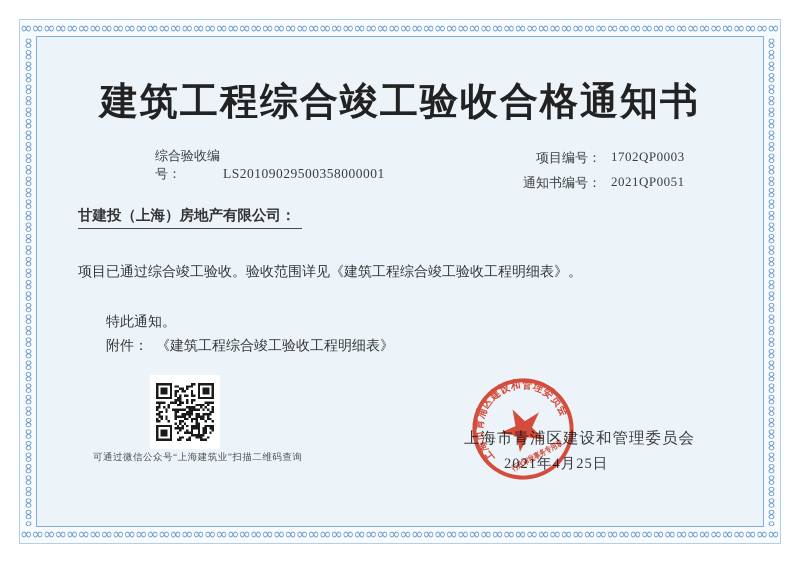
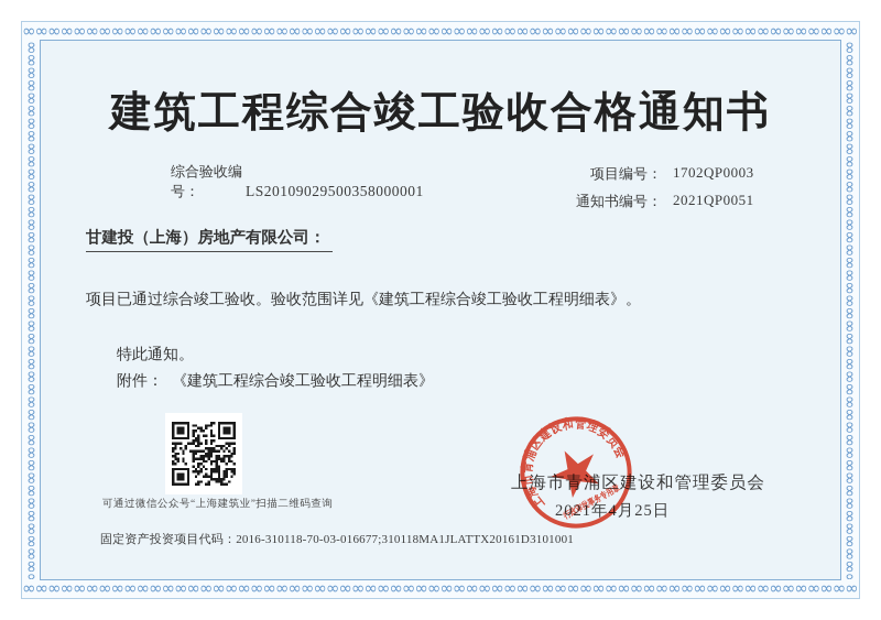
  建筑工程综合竣工验收合格通知书
  综合验收编号： LS20109029500358000001
  项目编号：
  1702QP0003
  通知书编号：
  2021QP0051
  甘建投（上海）房地产有限公司：
  项目已通过综合竣工验收。验收范围详见《建筑工程综合竣工验收工程明细表》。
  特此通知。
  附件： 《建筑工程综合竣工验收工程明细表》
  可通过微信公众号“上海建筑业”扫描二维码查询
+ 固定资产投资项目代码：2016-310118-70-03-016677;310118MA1JLATTX20161D3101001
  上海市区设和管理委员会
  2021年月25日
